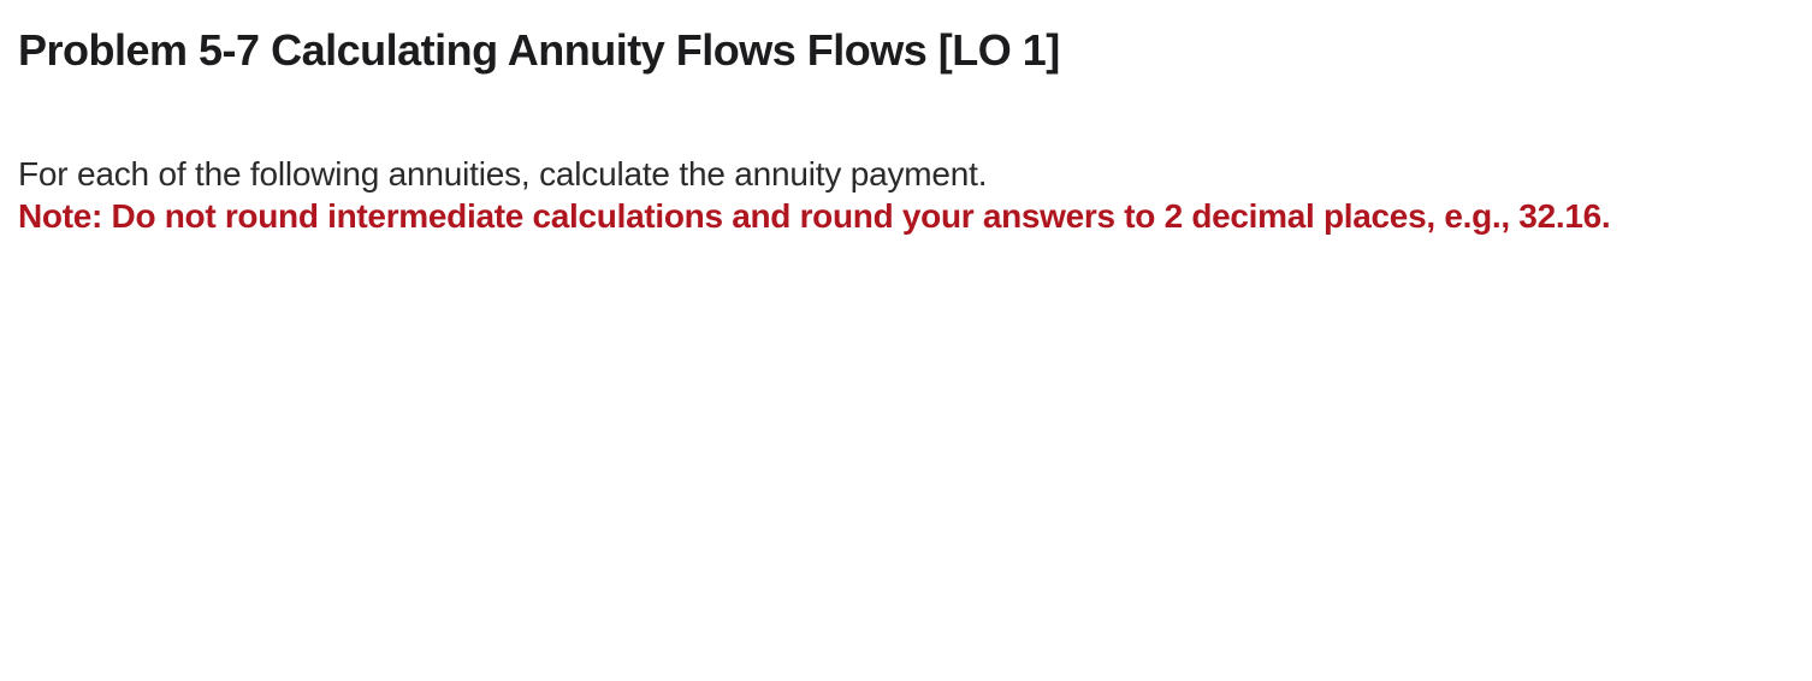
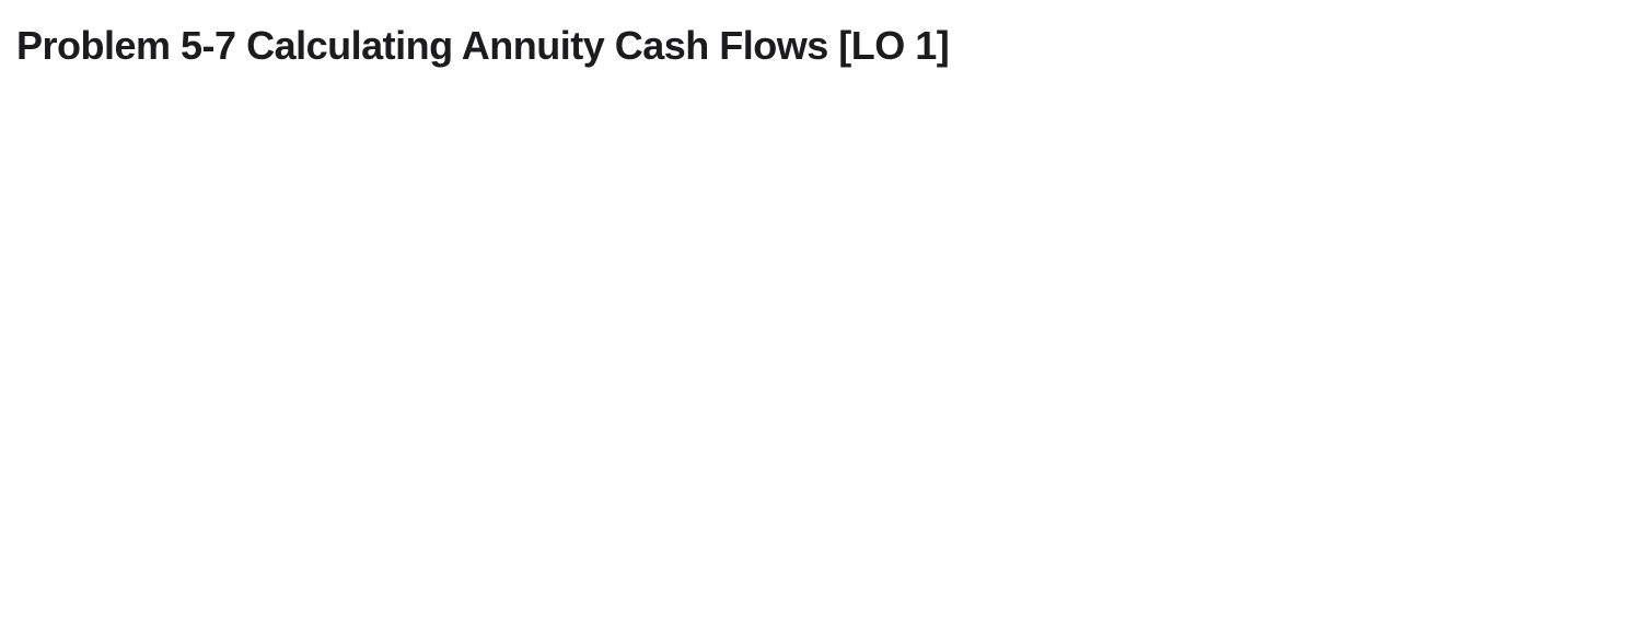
- Problem 5-7 Calculating Annuity Flows Flows [LO 1]
+ Problem 5-7 Calculating Annuity Cash Flows [LO 1]
- For each of the following annuities, calculate the annuity payment.
- Note: Do not round intermediate calculations and round your answers to 2 decimal places, e.g., 32.16.
